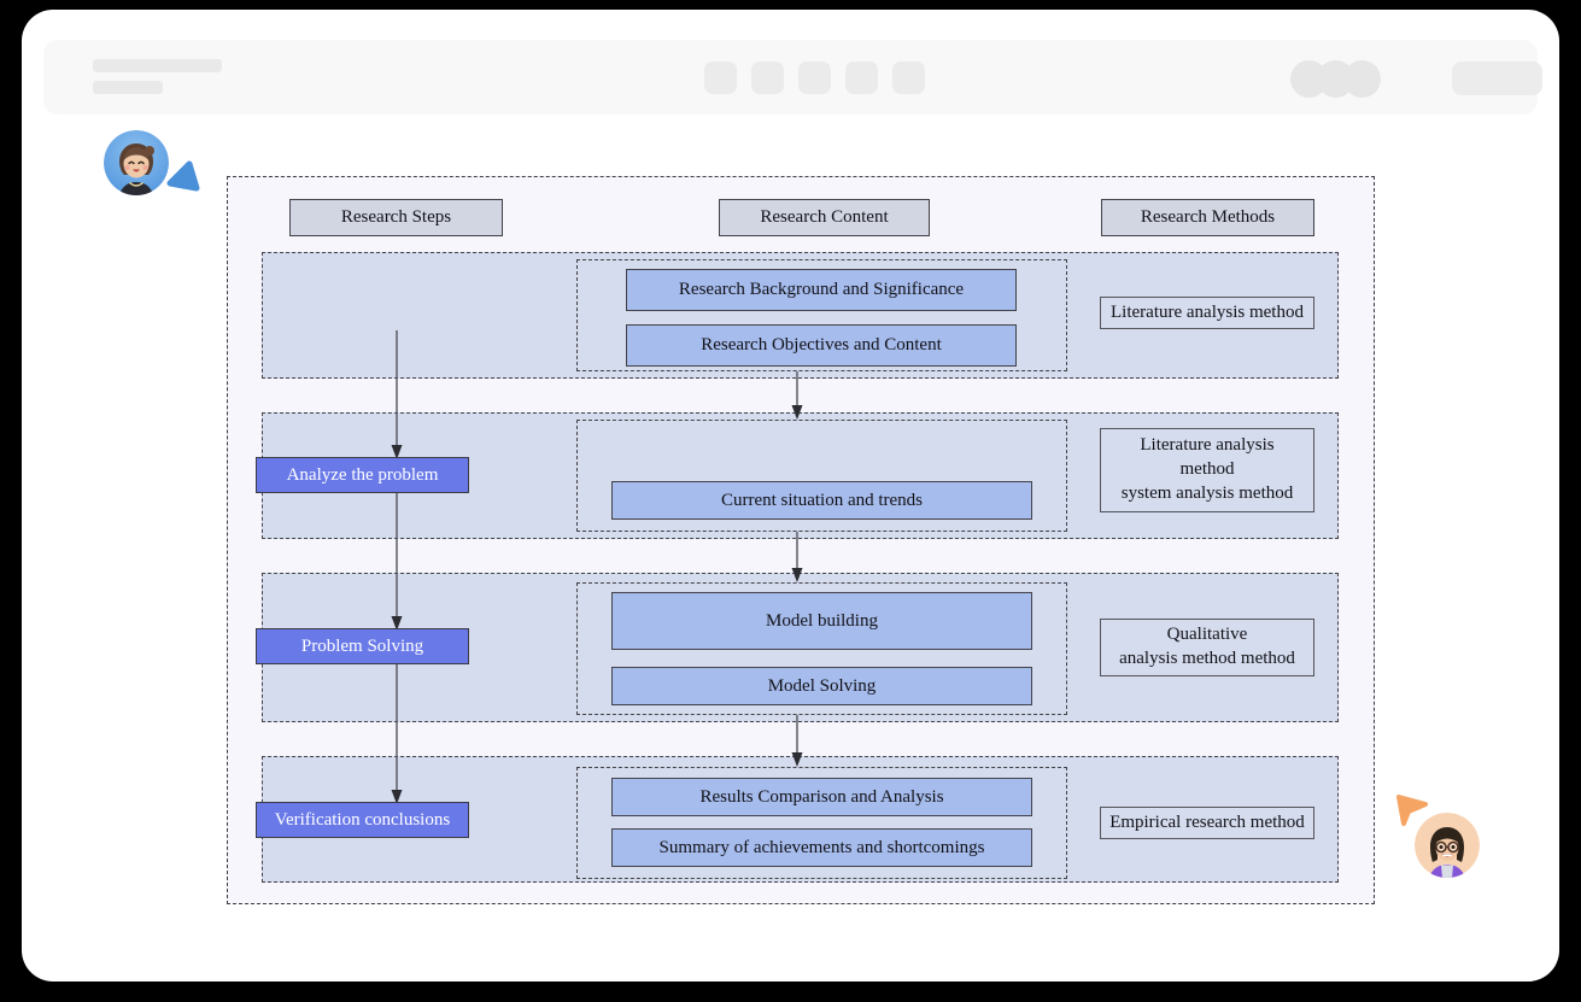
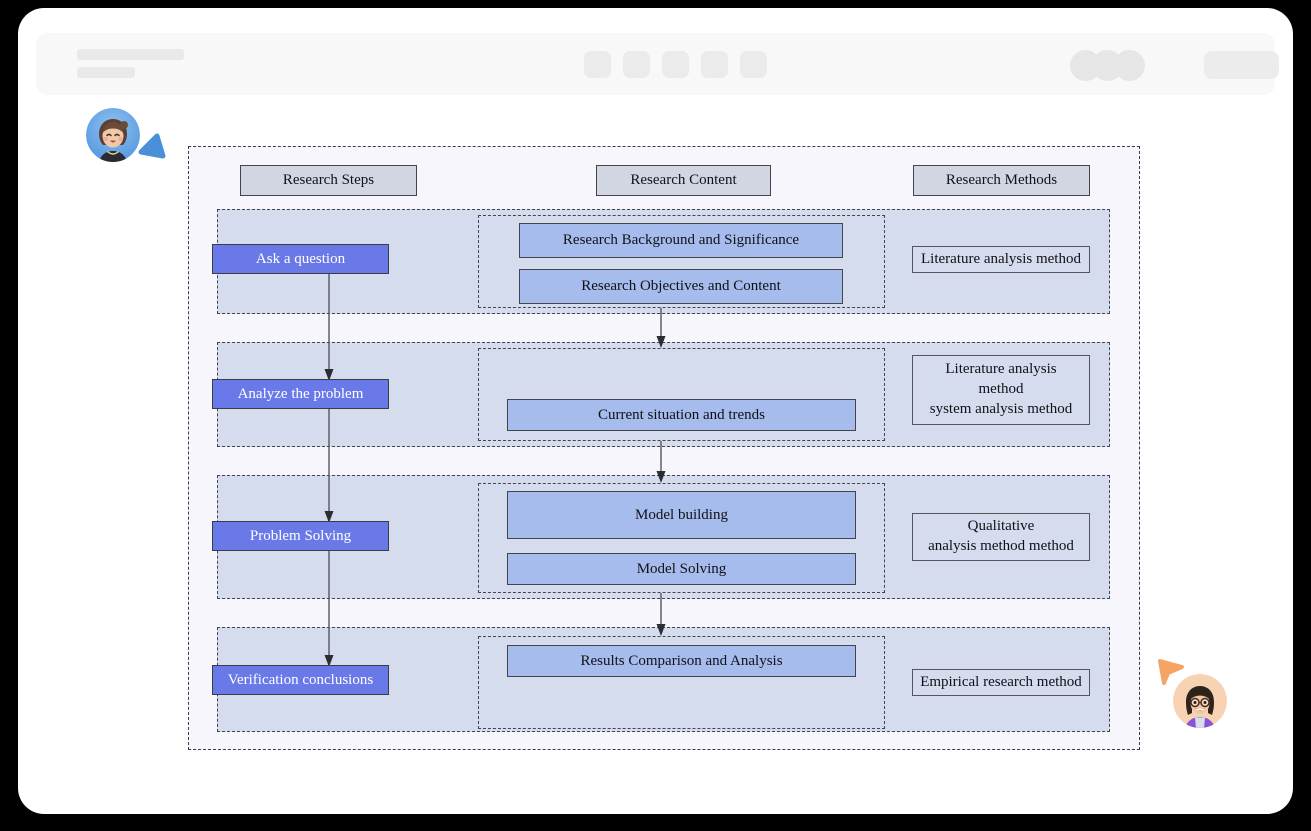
  Research Steps
  Research Content
  Research Methods
+ Ask a question
  Research Background and Significance
  Research Objectives and Content
  Literature analysis method
  Analyze the problem
  Current situation and trends
  Literature analysis
  method
  system analysis method
  Problem Solving
  Model building
  Model Solving
  Qualitative
  analysis method method
  Verification conclusions
  Results Comparison and Analysis
- Summary of achievements and shortcomings
  Empirical research method
